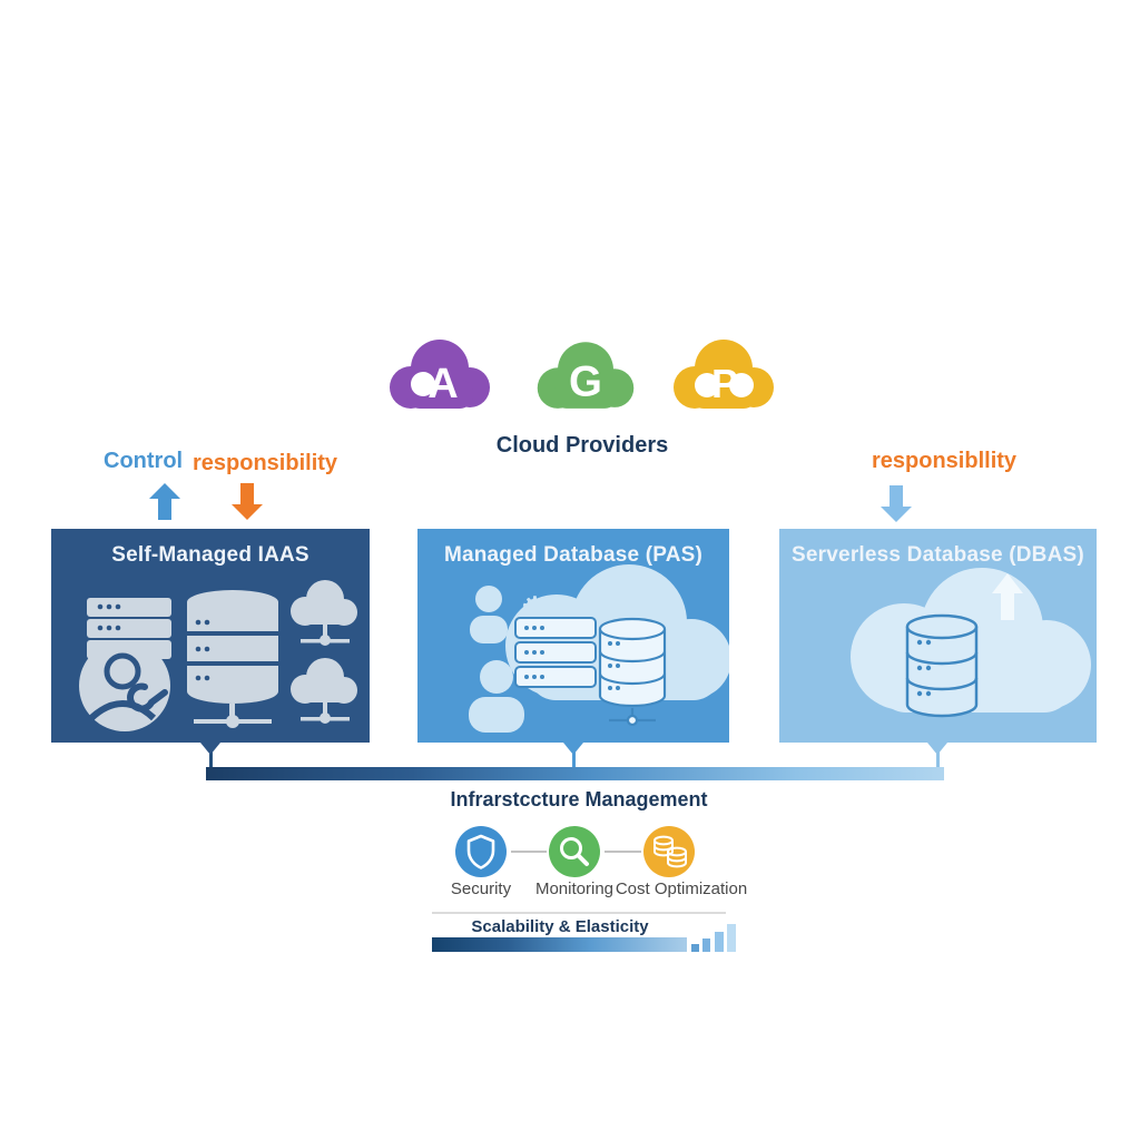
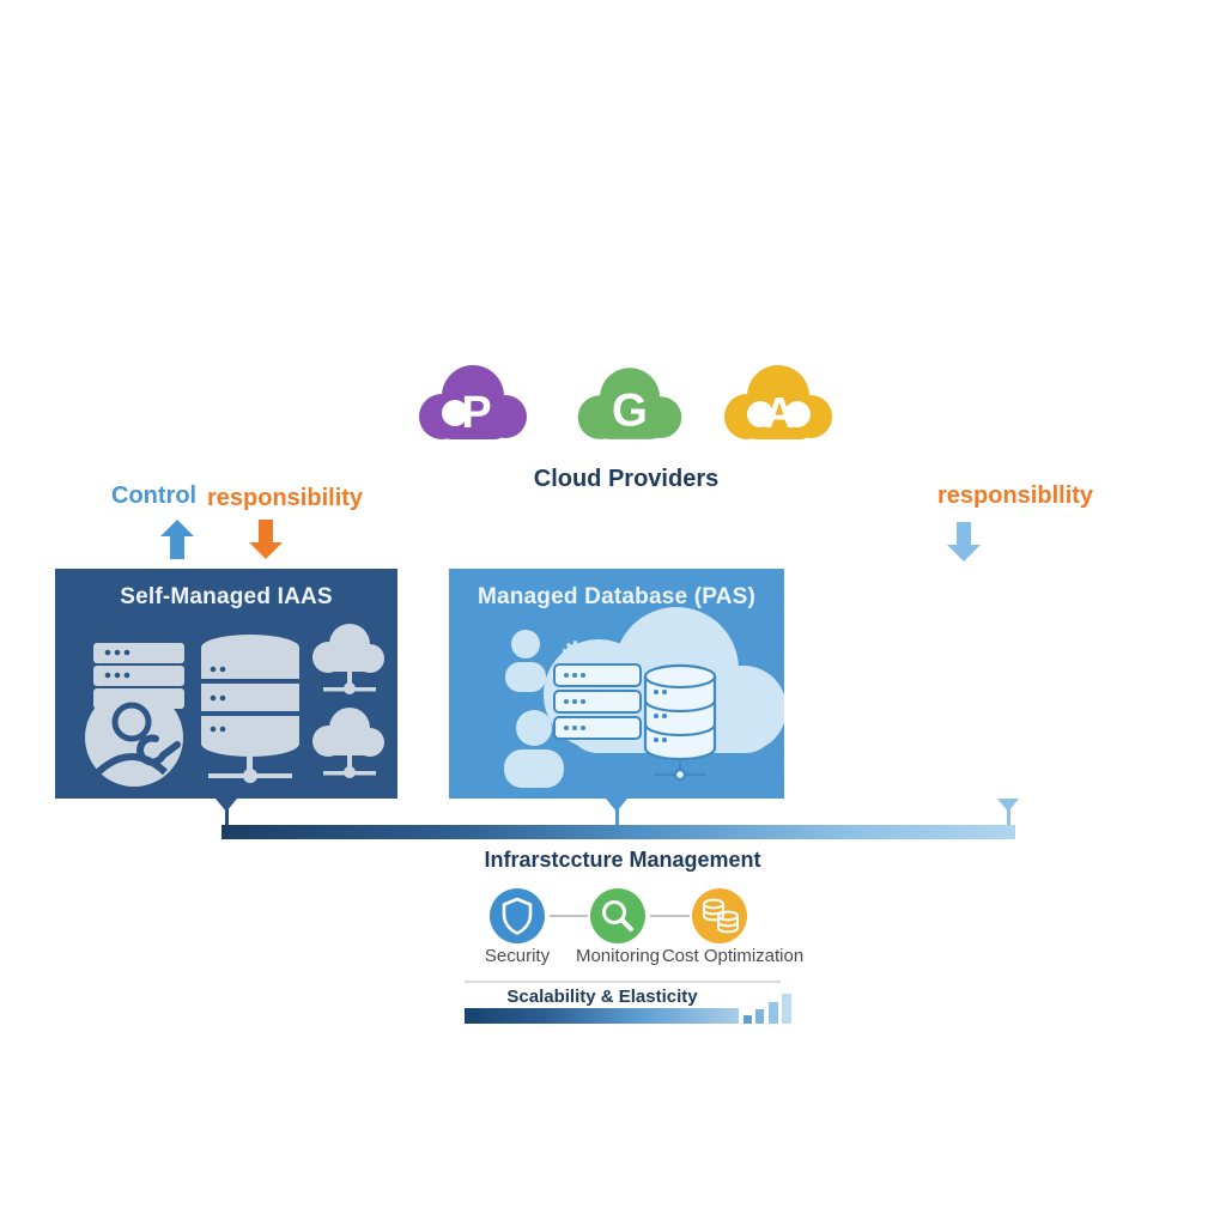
- A
+ P
  G
- P
+ A
  Cloud Providers
  Control
  responsibility
  responsibllity
  Self-Managed IAAS
  ⚙
  Managed Database (PAS)
- Serverless Database (DBAS)
  Infrarstccture Management
  Security
  Monitoring
  Cost Optimization
  Scalability & Elasticity
